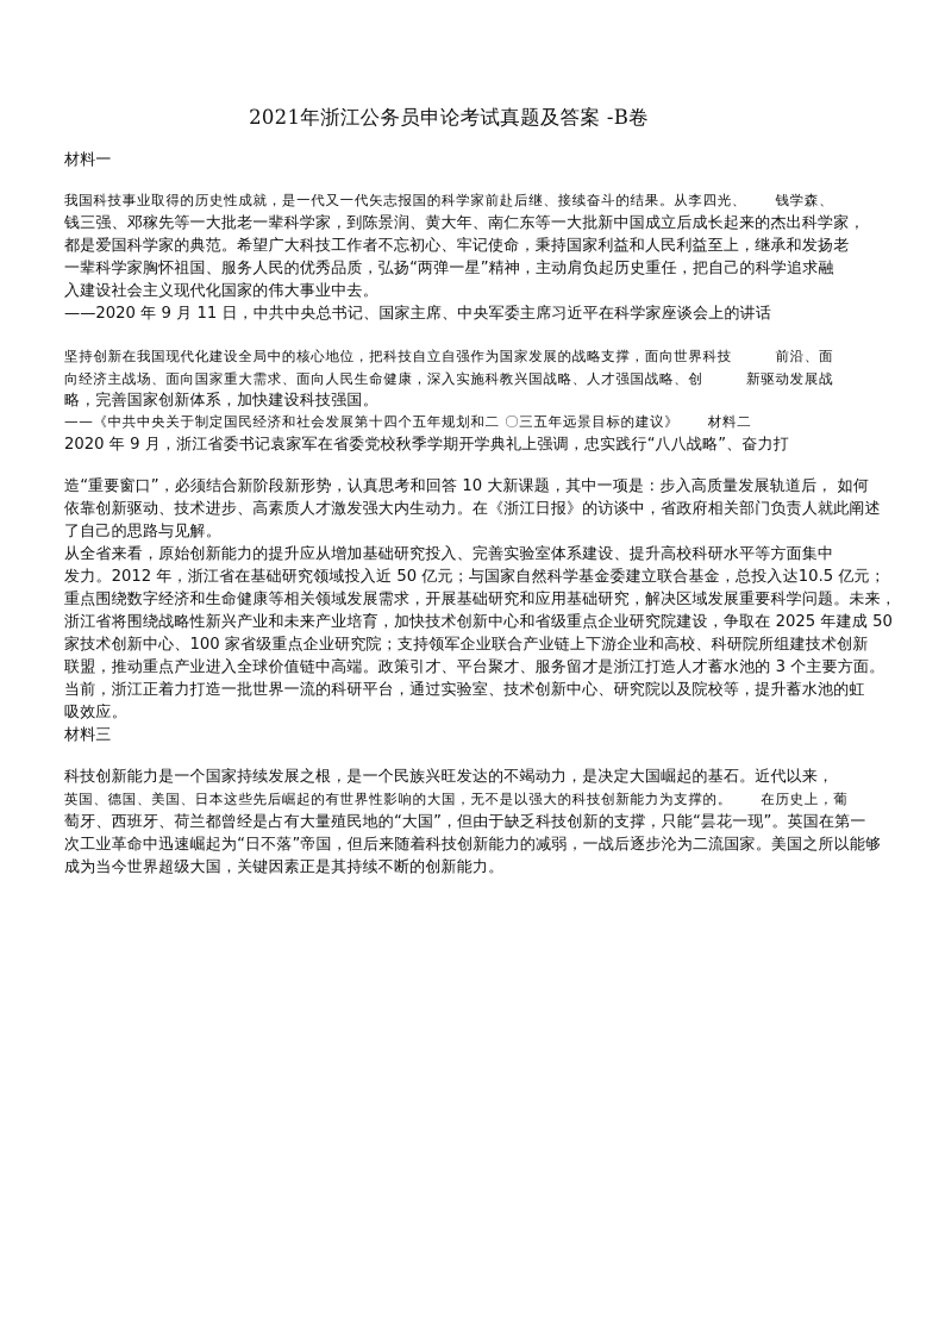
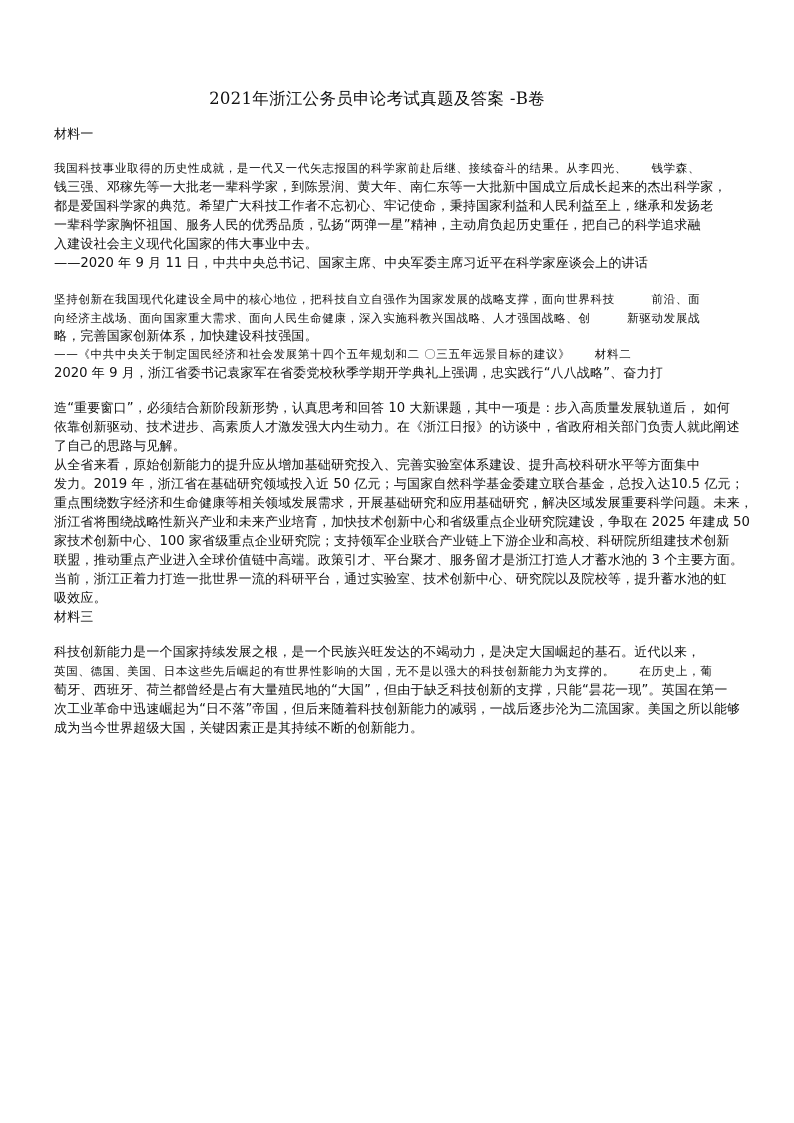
  2021年浙江公务员申论考试真题及答案 -B卷
  材料一
  我国科技事业取得的历史性成就，是一代又一代矢志报国的科学家前赴后继、接续奋斗的结果。从李四光、 钱学森、
  钱三强、邓稼先等一大批老一辈科学家，到陈景润、黄大年、南仁东等一大批新中国成立后成长起来的杰出科学家，
  都是爱国科学家的典范。希望广大科技工作者不忘初心、牢记使命，秉持国家利益和人民利益至上，继承和发扬老
  一辈科学家胸怀祖国、服务人民的优秀品质，弘扬“两弹一星”精神，主动肩负起历史重任，把自己的科学追求融
  入建设社会主义现代化国家的伟大事业中去。
  ——2020 年 9 月 11 日，中共中央总书记、国家主席、中央军委主席习近平在科学家座谈会上的讲话
  坚持创新在我国现代化建设全局中的核心地位，把科技自立自强作为国家发展的战略支撑，面向世界科技 前沿、面
  向经济主战场、面向国家重大需求、面向人民生命健康，深入实施科教兴国战略、人才强国战略、创 新驱动发展战
  略，完善国家创新体系，加快建设科技强国。
  ——《中共中央关于制定国民经济和社会发展第十四个五年规划和二 〇三五年远景目标的建议》 材料二
  2020 年 9 月，浙江省委书记袁家军在省委党校秋季学期开学典礼上强调，忠实践行“八八战略”、奋力打
  造“重要窗口”，必须结合新阶段新形势，认真思考和回答 10 大新课题，其中一项是：步入高质量发展轨道后， 如何
  依靠创新驱动、技术进步、高素质人才激发强大内生动力。在《浙江日报》的访谈中，省政府相关部门负责人就此阐述
  了自己的思路与见解。
  从全省来看，原始创新能力的提升应从增加基础研究投入、完善实验室体系建设、提升高校科研水平等方面集中
- 发力。2012 年，浙江省在基础研究领域投入近 50 亿元；与国家自然科学基金委建立联合基金，总投入达10.5 亿元；
+ 发力。2019 年，浙江省在基础研究领域投入近 50 亿元；与国家自然科学基金委建立联合基金，总投入达10.5 亿元；
  重点围绕数字经济和生命健康等相关领域发展需求，开展基础研究和应用基础研究，解决区域发展重要科学问题。未来，
  浙江省将围绕战略性新兴产业和未来产业培育，加快技术创新中心和省级重点企业研究院建设，争取在 2025 年建成 50
  家技术创新中心、100 家省级重点企业研究院；支持领军企业联合产业链上下游企业和高校、科研院所组建技术创新
  联盟，推动重点产业进入全球价值链中高端。政策引才、平台聚才、服务留才是浙江打造人才蓄水池的 3 个主要方面。
  当前，浙江正着力打造一批世界一流的科研平台，通过实验室、技术创新中心、研究院以及院校等，提升蓄水池的虹
  吸效应。
  材料三
  科技创新能力是一个国家持续发展之根，是一个民族兴旺发达的不竭动力，是决定大国崛起的基石。近代以来，
  英国、德国、美国、日本这些先后崛起的有世界性影响的大国，无不是以强大的科技创新能力为支撑的。 在历史上，葡
  萄牙、西班牙、荷兰都曾经是占有大量殖民地的“大国”，但由于缺乏科技创新的支撑，只能“昙花一现”。英国在第一
  次工业革命中迅速崛起为“日不落”帝国，但后来随着科技创新能力的减弱，一战后逐步沦为二流国家。美国之所以能够
  成为当今世界超级大国，关键因素正是其持续不断的创新能力。
